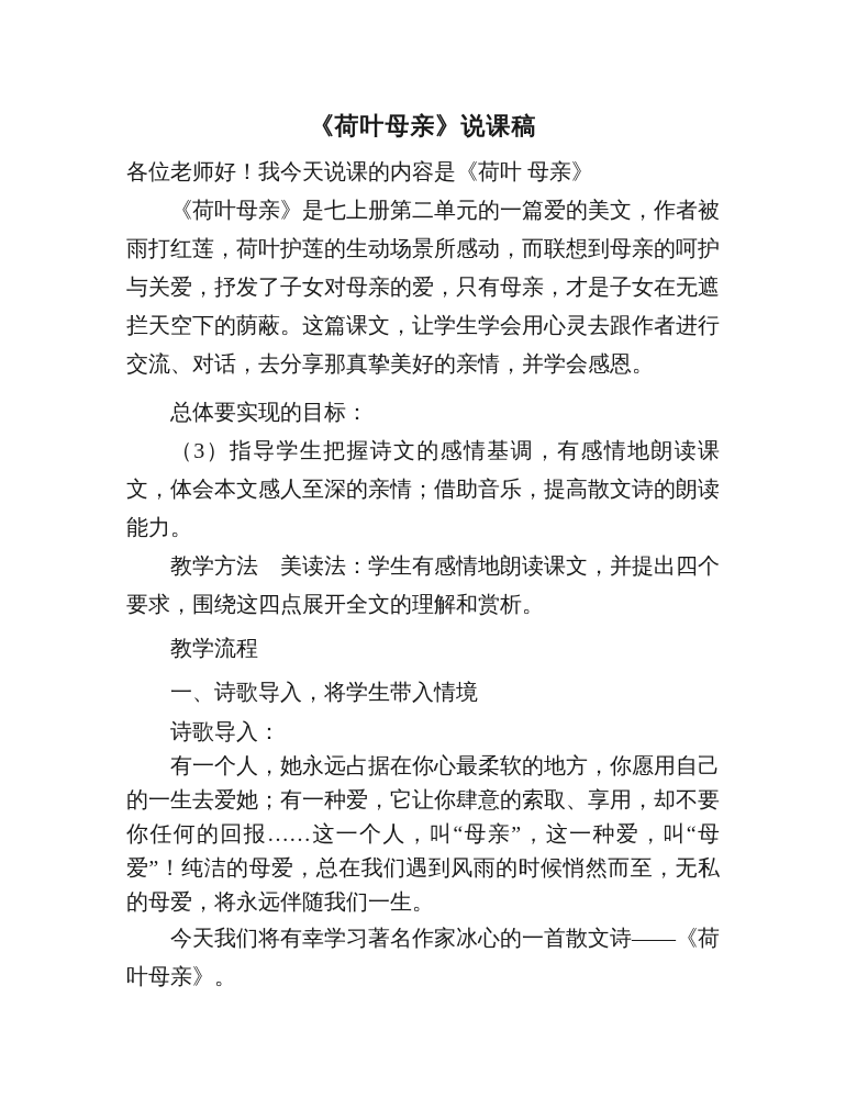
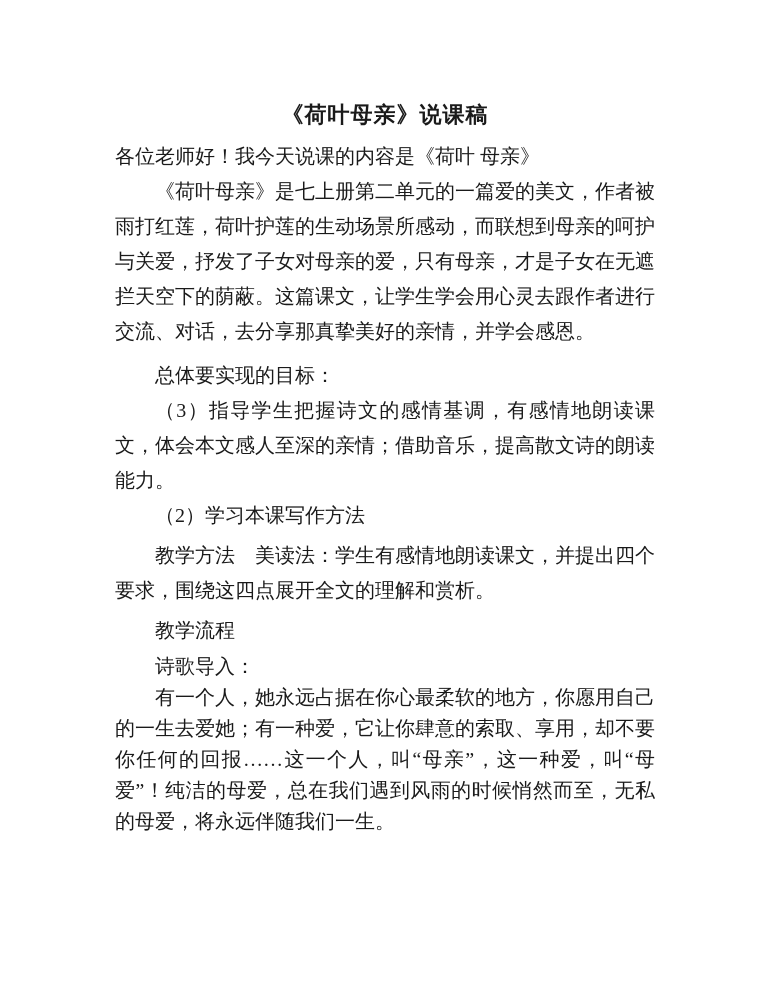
  《荷叶母亲》说课稿
  各位老师好！我今天说课的内容是《荷叶 母亲》
  《荷叶母亲》是七上册第二单元的一篇爱的美文，作者被雨打红莲，荷叶护莲的生动场景所感动，而联想到母亲的呵护与关爱，抒发了子女对母亲的爱，只有母亲，才是子女在无遮拦天空下的荫蔽。这篇课文，让学生学会用心灵去跟作者进行交流、对话，去分享那真挚美好的亲情，并学会感恩。
  总体要实现的目标：
  （3）指导学生把握诗文的感情基调，有感情地朗读课文，体会本文感人至深的亲情；借助音乐，提高散文诗的朗读能力。
+ （2）学习本课写作方法
  教学方法 美读法：学生有感情地朗读课文，并提出四个要求，围绕这四点展开全文的理解和赏析。
  教学流程
- 一、诗歌导入，将学生带入情境
  诗歌导入：
  有一个人，她永远占据在你心最柔软的地方，你愿用自己的一生去爱她；有一种爱，它让你肆意的索取、享用，却不要你任何的回报……这一个人，叫“母亲”，这一种爱，叫“母爱”！纯洁的母爱，总在我们遇到风雨的时候悄然而至，无私的母爱，将永远伴随我们一生。
- 今天我们将有幸学习著名作家冰心的一首散文诗——《荷叶母亲》。
